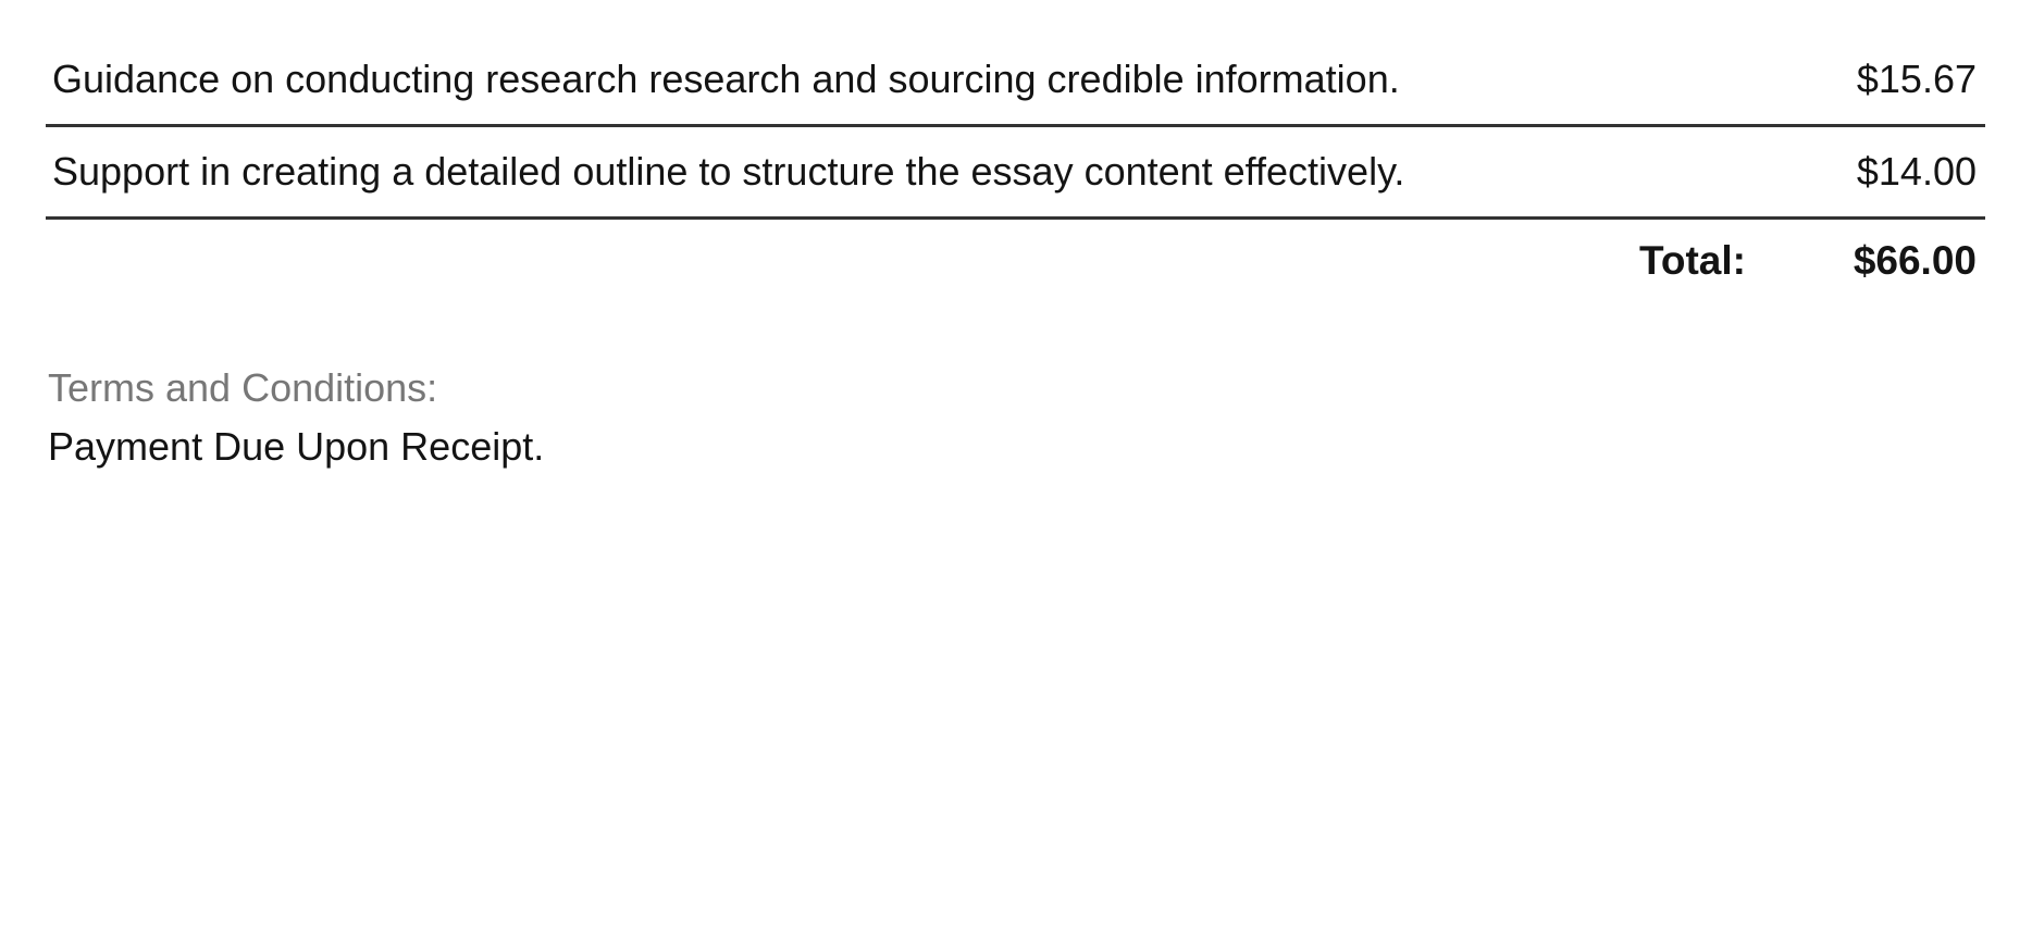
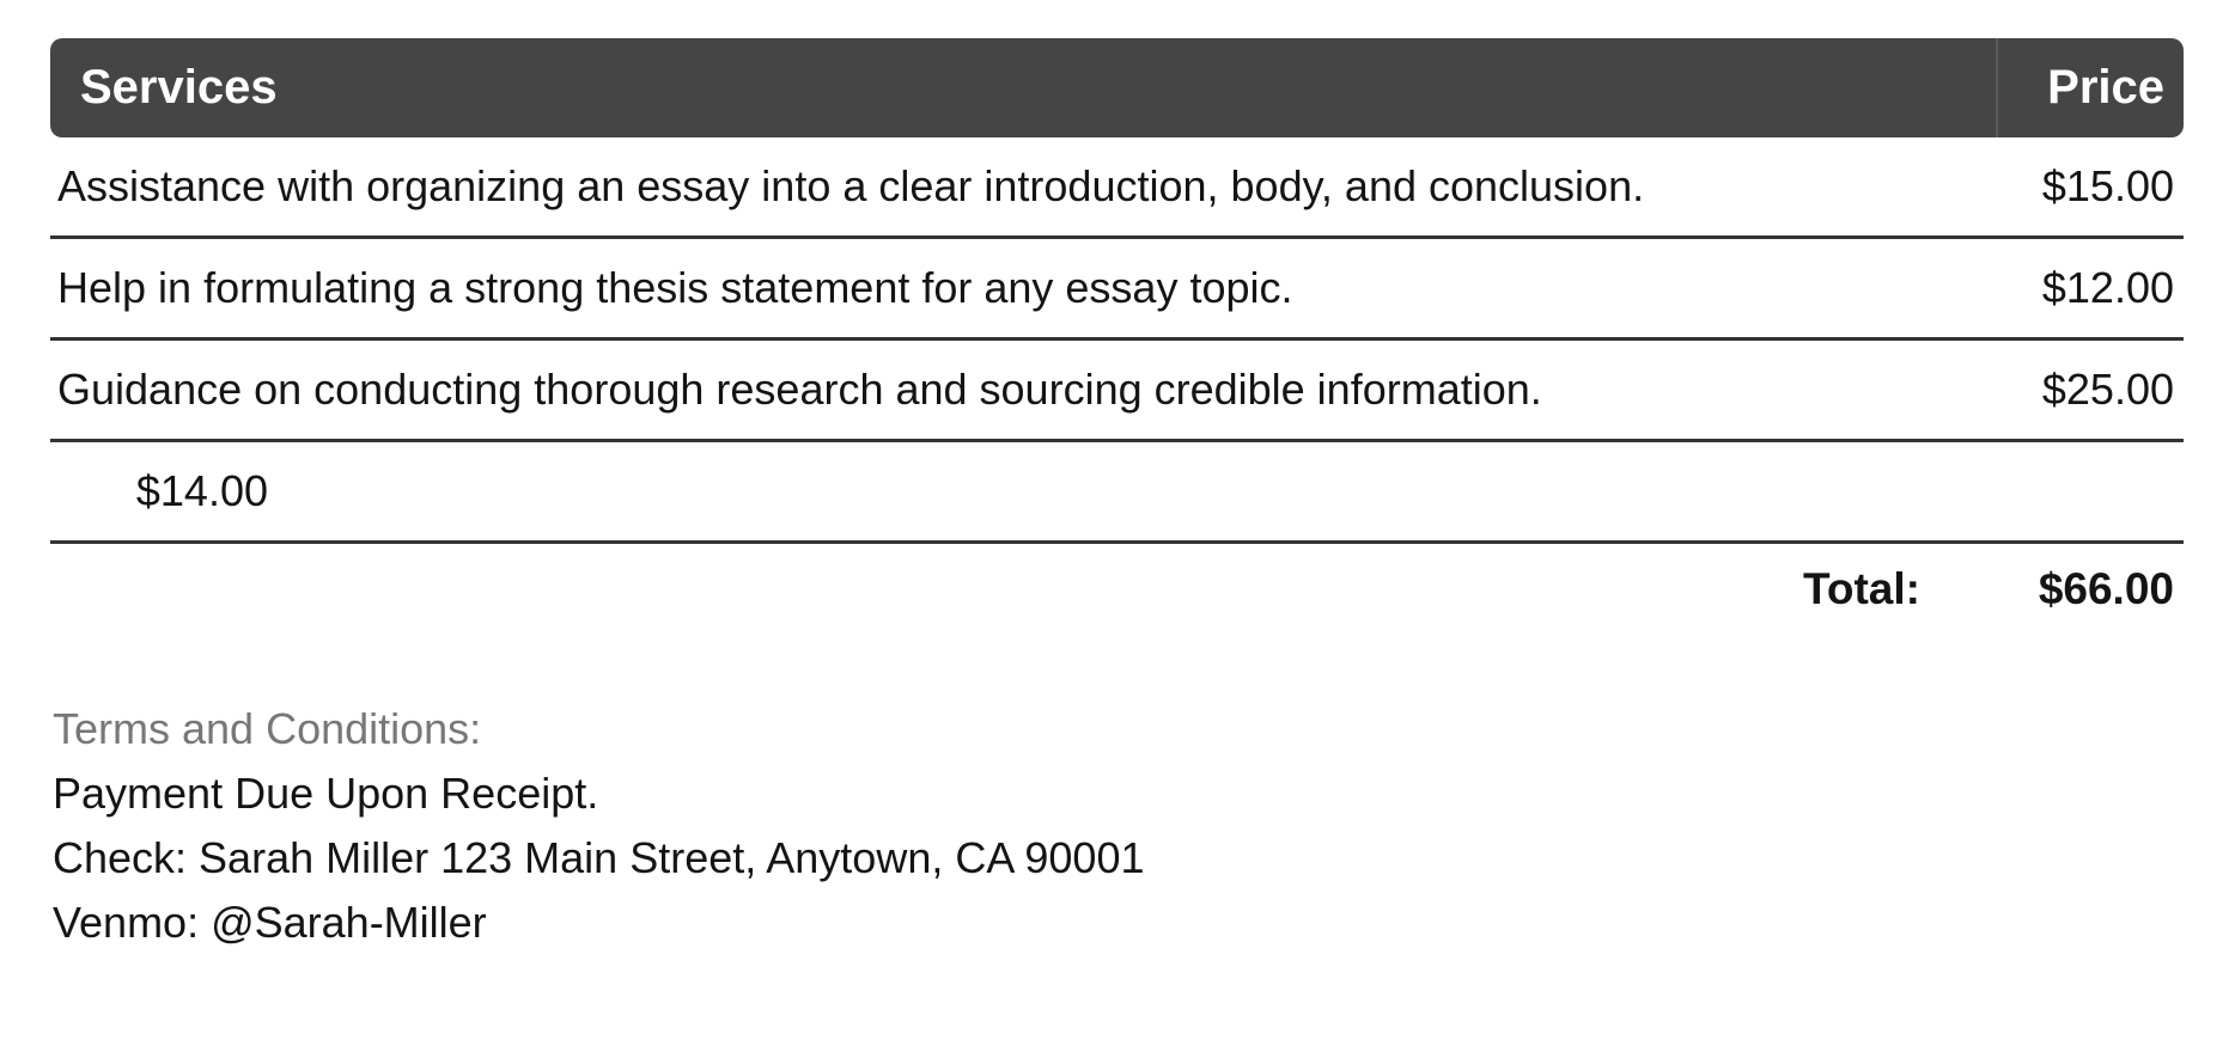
+ Services
+ Price
+ Assistance with organizing an essay into a clear introduction, body, and conclusion.
+ $15.00
+ Help in formulating a strong thesis statement for any essay topic.
+ $12.00
- Guidance on conducting research research and sourcing credible information.
+ Guidance on conducting thorough research and sourcing credible information.
- $15.67
+ $25.00
- Support in creating a detailed outline to structure the essay content effectively.
  $14.00
  Total:
  $66.00
  Terms and Conditions:
  Payment Due Upon Receipt.
+ Check: Sarah Miller 123 Main Street, Anytown, CA 90001
+ Venmo: @Sarah-Miller
